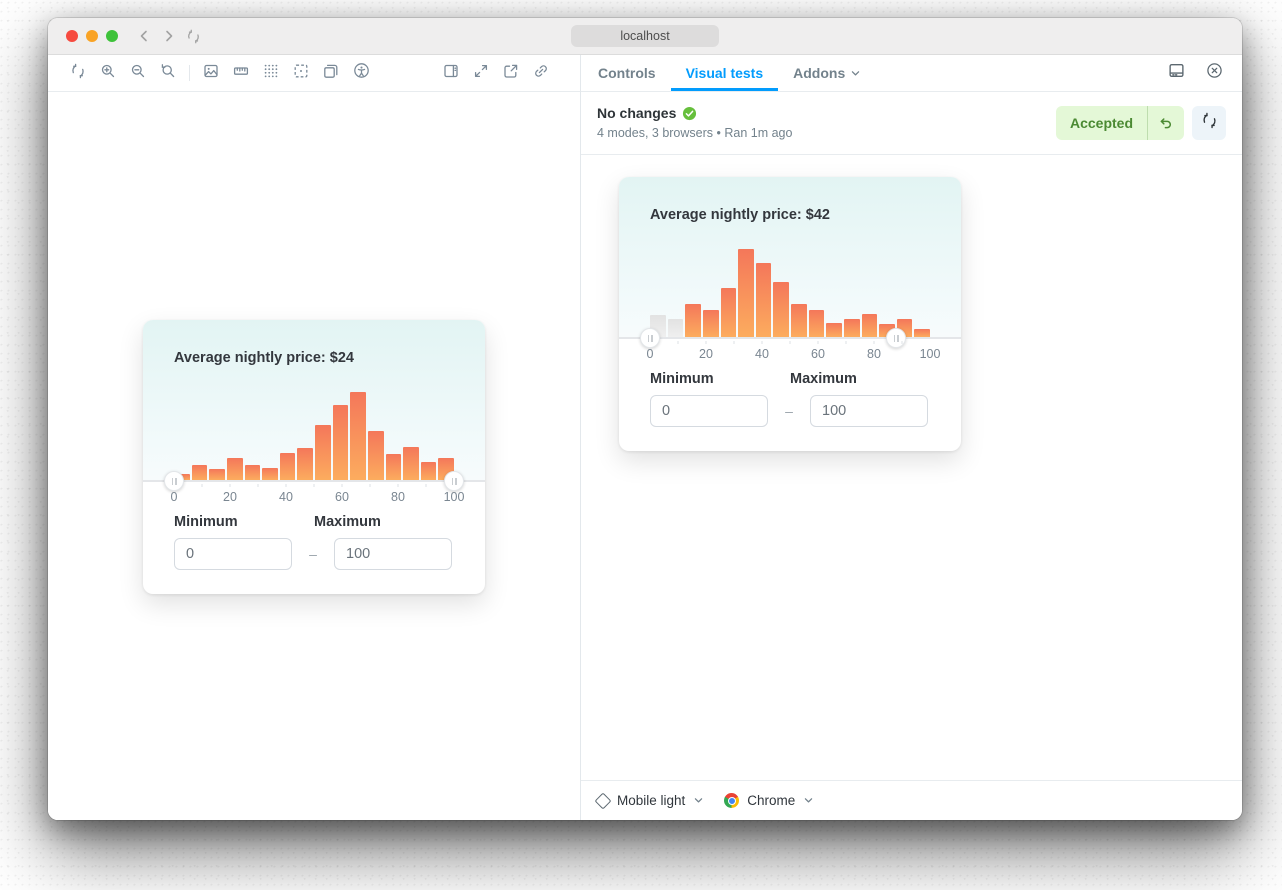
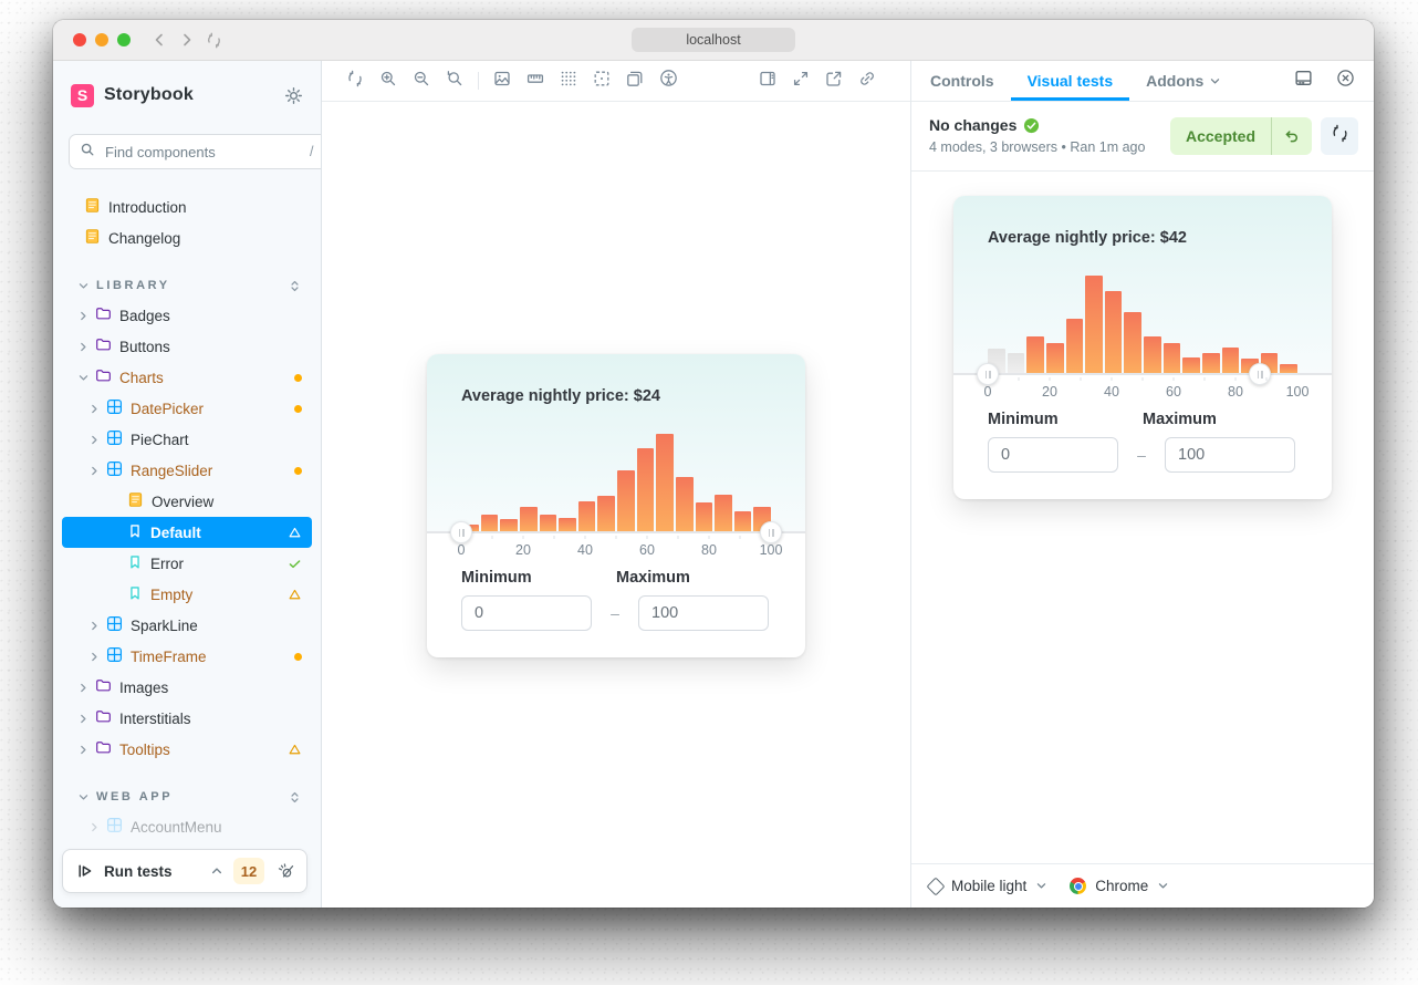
  localhost
+ S
+ Storybook
+ Find components
+ /
+ Introduction
+ Changelog
+ LIBRARY
+ Badges
+ Buttons
+ Charts
+ DatePicker
+ PieChart
+ RangeSlider
+ Overview
+ Default
+ Error
+ Empty
+ SparkLine
+ TimeFrame
+ Images
+ Interstitials
+ Tooltips
+ WEB APP
+ Run tests
+ 12
  Average nightly price: $24
  0
  20
  40
  60
  80
  100
  Minimum
  Maximum
  0
  –
  100
  Controls
  Visual tests
  Addons
  No changes
  4 modes, 3 browsers • Ran 1m ago
  Accepted
  Average nightly price: $42
  0
  20
  40
  60
  80
  100
  Minimum
  Maximum
  0
  –
  100
  Mobile light
  Chrome
